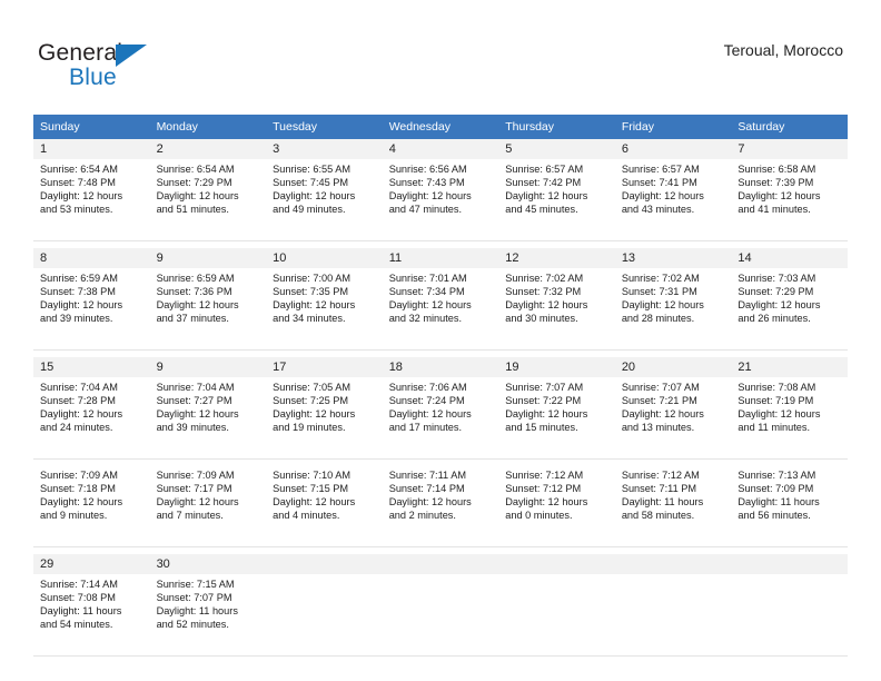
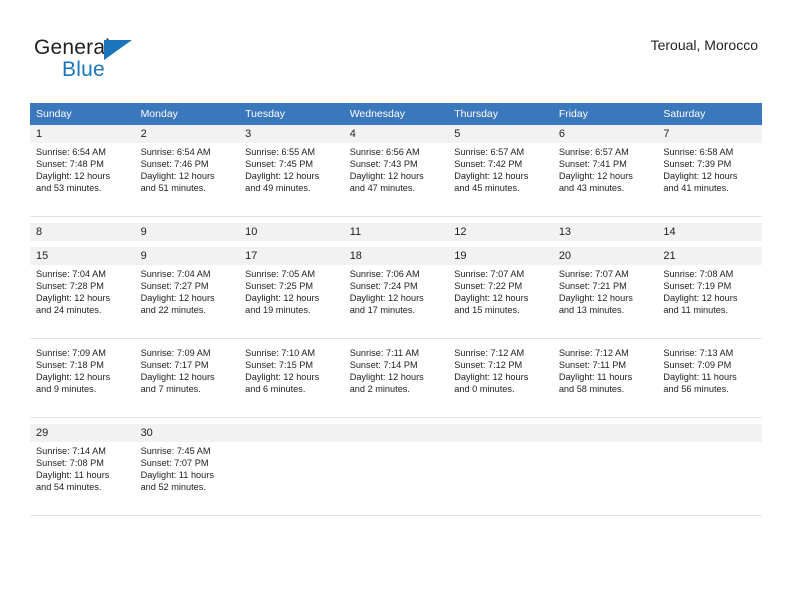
  General
  Blue
  Teroual, Morocco
  Sunday	Monday	Tuesday	Wednesday	Thursday	Friday	Saturday
  1	2	3	4	5	6	7
- Sunrise: 6:54 AMSunset: 7:48 PMDaylight: 12 hoursand 53 minutes.	Sunrise: 6:54 AMSunset: 7:29 PMDaylight: 12 hoursand 51 minutes.	Sunrise: 6:55 AMSunset: 7:45 PMDaylight: 12 hoursand 49 minutes.	Sunrise: 6:56 AMSunset: 7:43 PMDaylight: 12 hoursand 47 minutes.	Sunrise: 6:57 AMSunset: 7:42 PMDaylight: 12 hoursand 45 minutes.	Sunrise: 6:57 AMSunset: 7:41 PMDaylight: 12 hoursand 43 minutes.	Sunrise: 6:58 AMSunset: 7:39 PMDaylight: 12 hoursand 41 minutes.
+ Sunrise: 6:54 AMSunset: 7:48 PMDaylight: 12 hoursand 53 minutes.	Sunrise: 6:54 AMSunset: 7:46 PMDaylight: 12 hoursand 51 minutes.	Sunrise: 6:55 AMSunset: 7:45 PMDaylight: 12 hoursand 49 minutes.	Sunrise: 6:56 AMSunset: 7:43 PMDaylight: 12 hoursand 47 minutes.	Sunrise: 6:57 AMSunset: 7:42 PMDaylight: 12 hoursand 45 minutes.	Sunrise: 6:57 AMSunset: 7:41 PMDaylight: 12 hoursand 43 minutes.	Sunrise: 6:58 AMSunset: 7:39 PMDaylight: 12 hoursand 41 minutes.
  8	9	10	11	12	13	14
- Sunrise: 6:59 AMSunset: 7:38 PMDaylight: 12 hoursand 39 minutes.	Sunrise: 6:59 AMSunset: 7:36 PMDaylight: 12 hoursand 37 minutes.	Sunrise: 7:00 AMSunset: 7:35 PMDaylight: 12 hoursand 34 minutes.	Sunrise: 7:01 AMSunset: 7:34 PMDaylight: 12 hoursand 32 minutes.	Sunrise: 7:02 AMSunset: 7:32 PMDaylight: 12 hoursand 30 minutes.	Sunrise: 7:02 AMSunset: 7:31 PMDaylight: 12 hoursand 28 minutes.	Sunrise: 7:03 AMSunset: 7:29 PMDaylight: 12 hoursand 26 minutes.
  15	9	17	18	19	20	21
- Sunrise: 7:04 AMSunset: 7:28 PMDaylight: 12 hoursand 24 minutes.	Sunrise: 7:04 AMSunset: 7:27 PMDaylight: 12 hoursand 39 minutes.	Sunrise: 7:05 AMSunset: 7:25 PMDaylight: 12 hoursand 19 minutes.	Sunrise: 7:06 AMSunset: 7:24 PMDaylight: 12 hoursand 17 minutes.	Sunrise: 7:07 AMSunset: 7:22 PMDaylight: 12 hoursand 15 minutes.	Sunrise: 7:07 AMSunset: 7:21 PMDaylight: 12 hoursand 13 minutes.	Sunrise: 7:08 AMSunset: 7:19 PMDaylight: 12 hoursand 11 minutes.
+ Sunrise: 7:04 AMSunset: 7:28 PMDaylight: 12 hoursand 24 minutes.	Sunrise: 7:04 AMSunset: 7:27 PMDaylight: 12 hoursand 22 minutes.	Sunrise: 7:05 AMSunset: 7:25 PMDaylight: 12 hoursand 19 minutes.	Sunrise: 7:06 AMSunset: 7:24 PMDaylight: 12 hoursand 17 minutes.	Sunrise: 7:07 AMSunset: 7:22 PMDaylight: 12 hoursand 15 minutes.	Sunrise: 7:07 AMSunset: 7:21 PMDaylight: 12 hoursand 13 minutes.	Sunrise: 7:08 AMSunset: 7:19 PMDaylight: 12 hoursand 11 minutes.
- Sunrise: 7:09 AMSunset: 7:18 PMDaylight: 12 hoursand 9 minutes.	Sunrise: 7:09 AMSunset: 7:17 PMDaylight: 12 hoursand 7 minutes.	Sunrise: 7:10 AMSunset: 7:15 PMDaylight: 12 hoursand 4 minutes.	Sunrise: 7:11 AMSunset: 7:14 PMDaylight: 12 hoursand 2 minutes.	Sunrise: 7:12 AMSunset: 7:12 PMDaylight: 12 hoursand 0 minutes.	Sunrise: 7:12 AMSunset: 7:11 PMDaylight: 11 hoursand 58 minutes.	Sunrise: 7:13 AMSunset: 7:09 PMDaylight: 11 hoursand 56 minutes.
+ Sunrise: 7:09 AMSunset: 7:18 PMDaylight: 12 hoursand 9 minutes.	Sunrise: 7:09 AMSunset: 7:17 PMDaylight: 12 hoursand 7 minutes.	Sunrise: 7:10 AMSunset: 7:15 PMDaylight: 12 hoursand 6 minutes.	Sunrise: 7:11 AMSunset: 7:14 PMDaylight: 12 hoursand 2 minutes.	Sunrise: 7:12 AMSunset: 7:12 PMDaylight: 12 hoursand 0 minutes.	Sunrise: 7:12 AMSunset: 7:11 PMDaylight: 11 hoursand 58 minutes.	Sunrise: 7:13 AMSunset: 7:09 PMDaylight: 11 hoursand 56 minutes.
  29	30
- Sunrise: 7:14 AMSunset: 7:08 PMDaylight: 11 hoursand 54 minutes.	Sunrise: 7:15 AMSunset: 7:07 PMDaylight: 11 hoursand 52 minutes.
+ Sunrise: 7:14 AMSunset: 7:08 PMDaylight: 11 hoursand 54 minutes.	Sunrise: 7:45 AMSunset: 7:07 PMDaylight: 11 hoursand 52 minutes.
